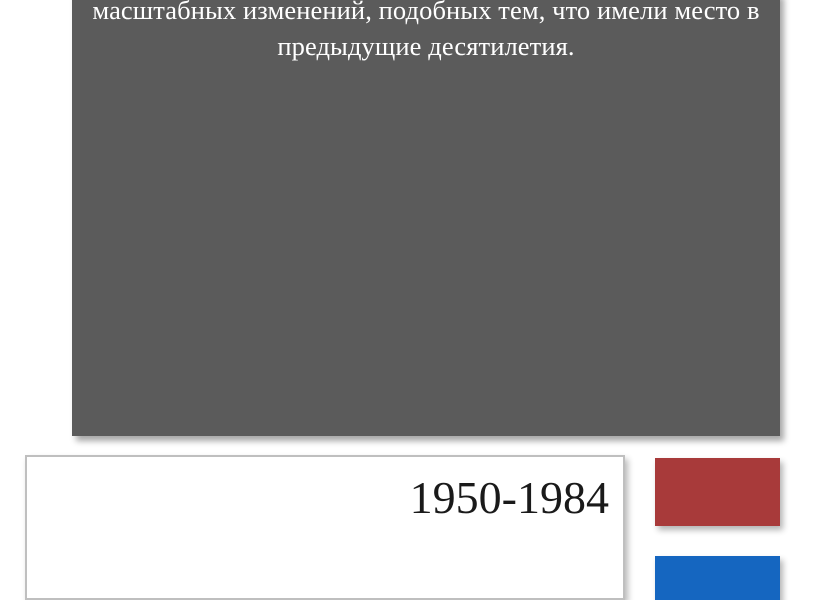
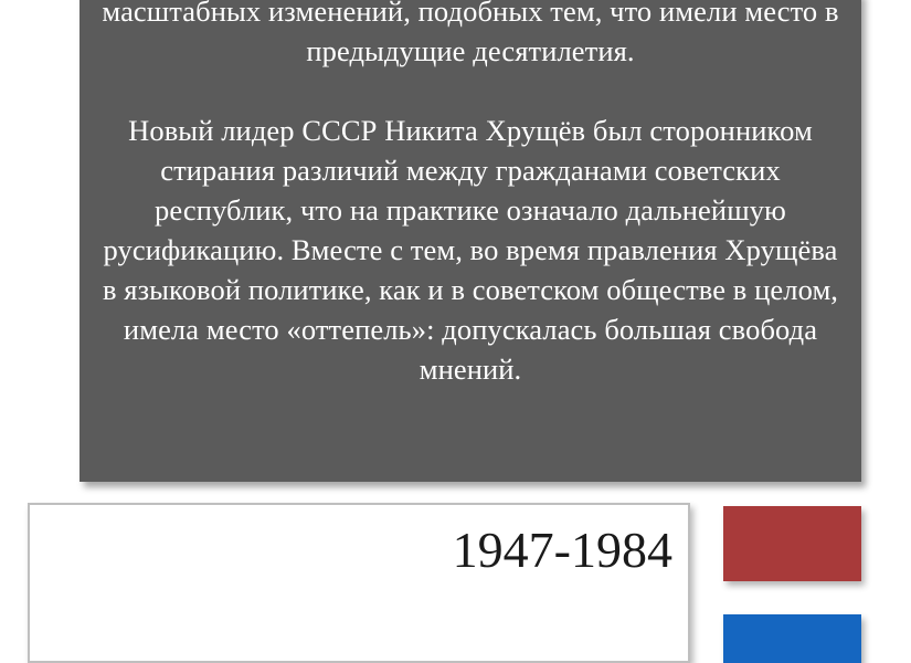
  масштабных изменений, подобных тем, что имели место в предыдущие десятилетия.
+ Новый лидер СССР Никита Хрущёв был сторонником стирания различий между гражданами советских республик, что на практике означало дальнейшую русификацию. Вместе с тем, во время правления Хрущёва в языковой политике, как и в советском обществе в целом, имела место «оттепель»: допускалась большая свобода мнений.
- 1950-1984
+ 1947-1984
